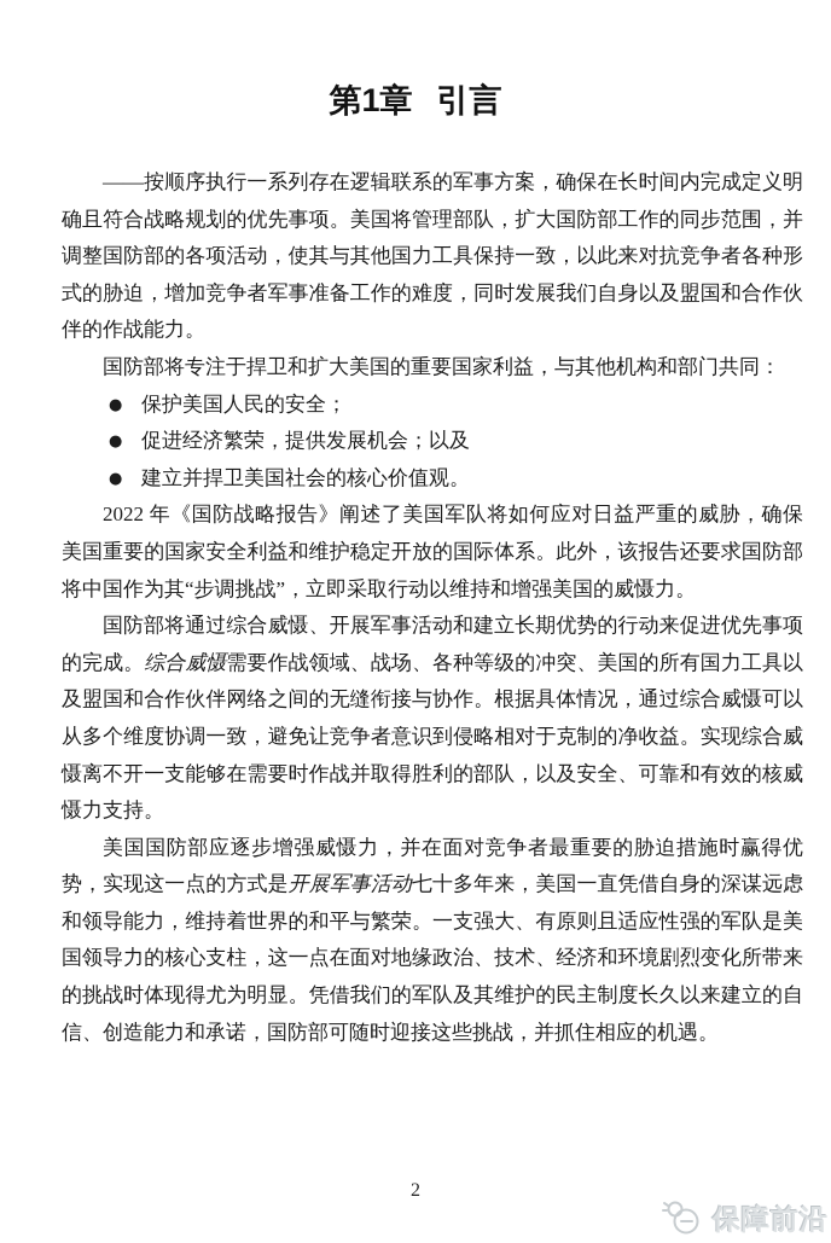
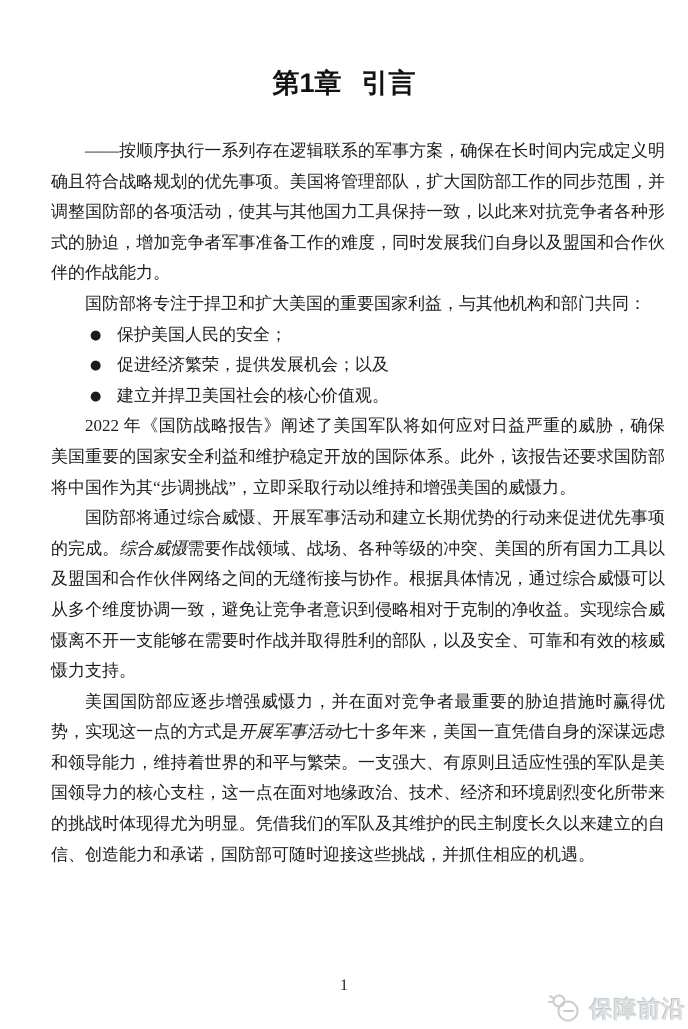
  第1章 引言
  ——按顺序执行一系列存在逻辑联系的军事方案，确保在长时间内完成定义明确且符合战略规划的优先事项。美国将管理部队，扩大国防部工作的同步范围，并调整国防部的各项活动，使其与其他国力工具保持一致，以此来对抗竞争者各种形式的胁迫，增加竞争者军事准备工作的难度，同时发展我们自身以及盟国和合作伙伴的作战能力。
  国防部将专注于捍卫和扩大美国的重要国家利益，与其他机构和部门共同：
  ●
  保护美国人民的安全；
  ●
  促进经济繁荣，提供发展机会；以及
  ●
  建立并捍卫美国社会的核心价值观。
  2022 年《国防战略报告》阐述了美国军队将如何应对日益严重的威胁，确保美国重要的国家安全利益和维护稳定开放的国际体系。此外，该报告还要求国防部将中国作为其“步调挑战”，立即采取行动以维持和增强美国的威慑力。
  国防部将通过综合威慑、开展军事活动和建立长期优势的行动来促进优先事项的完成。综合威慑需要作战领域、战场、各种等级的冲突、美国的所有国力工具以及盟国和合作伙伴网络之间的无缝衔接与协作。根据具体情况，通过综合威慑可以从多个维度协调一致，避免让竞争者意识到侵略相对于克制的净收益。实现综合威慑离不开一支能够在需要时作战并取得胜利的部队，以及安全、可靠和有效的核威慑力支持。
  美国国防部应逐步增强威慑力，并在面对竞争者最重要的胁迫措施时赢得优势，实现这一点的方式是开展军事活动七十多年来，美国一直凭借自身的深谋远虑和领导能力，维持着世界的和平与繁荣。一支强大、有原则且适应性强的军队是美国领导力的核心支柱，这一点在面对地缘政治、技术、经济和环境剧烈变化所带来的挑战时体现得尤为明显。凭借我们的军队及其维护的民主制度长久以来建立的自信、创造能力和承诺，国防部可随时迎接这些挑战，并抓住相应的机遇。
- 2
+ 1
  保障前沿
